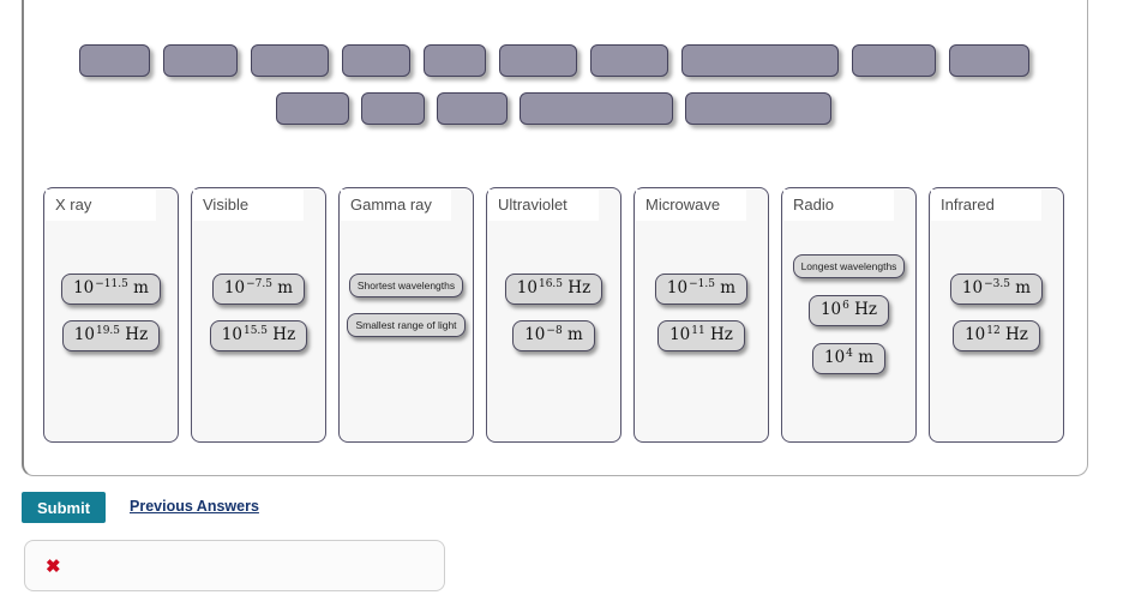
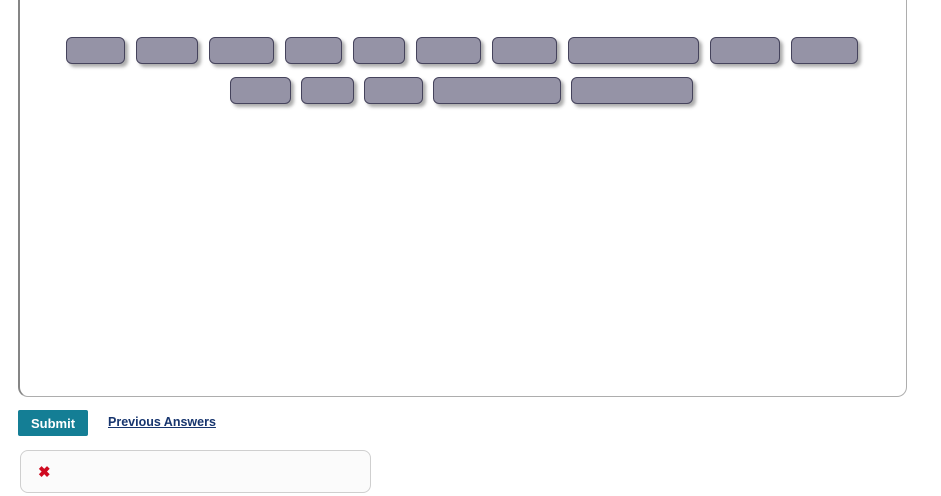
- X ray
- 10−11.5 m
- 1019.5 Hz
- Visible
- 10−7.5 m
- 1015.5 Hz
- Gamma ray
- Shortest wavelengths
- Smallest range of light
- Ultraviolet
- 1016.5 Hz
- 10−8 m
- Microwave
- 10−1.5 m
- 1011 Hz
- Radio
- Longest wavelengths
- 106 Hz
- 104 m
- Infrared
- 10−3.5 m
- 1012 Hz
  Submit
  Previous Answers
  ✖
